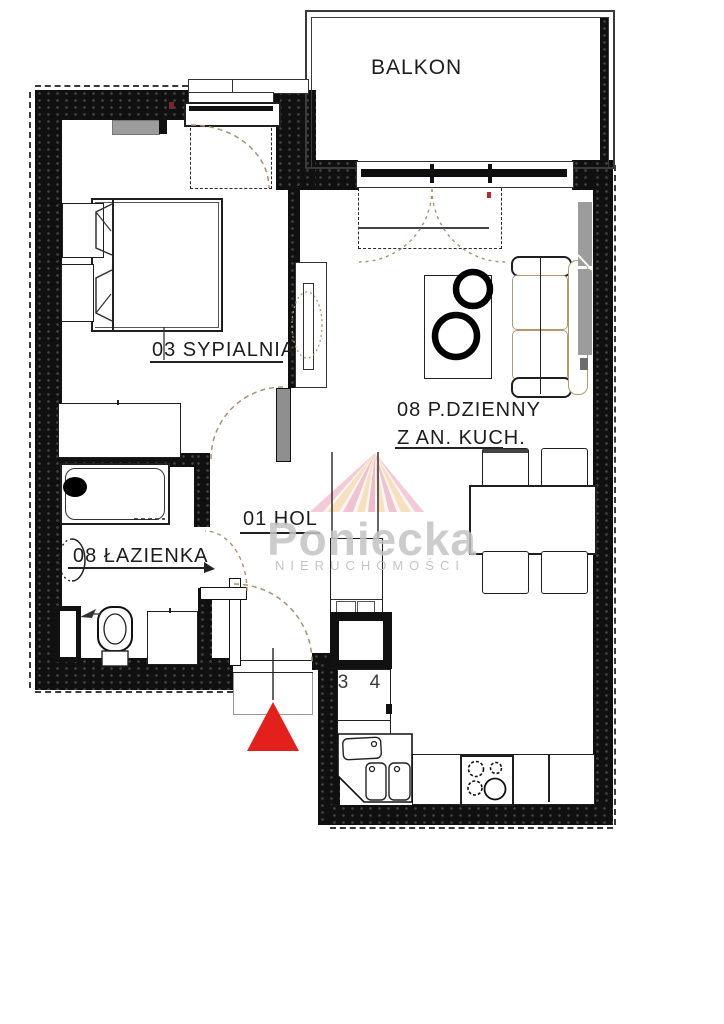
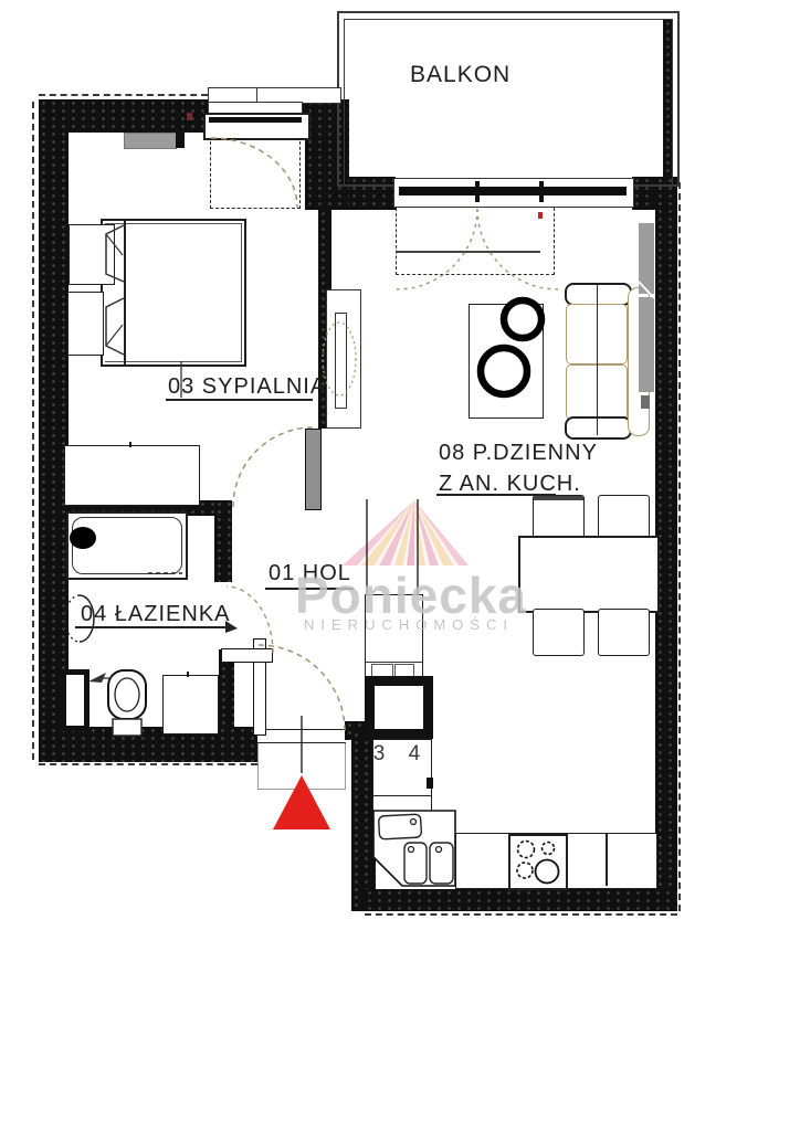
  BALKON
  3 4
  03 SYPIALNIA
  08 P.DZIENNY
  Z AN. KUCH.
  01 HOL
- 08 ŁAZIENKA
+ 04 ŁAZIENKA
  Poniecka
  NIERUCHOMOŚCI
